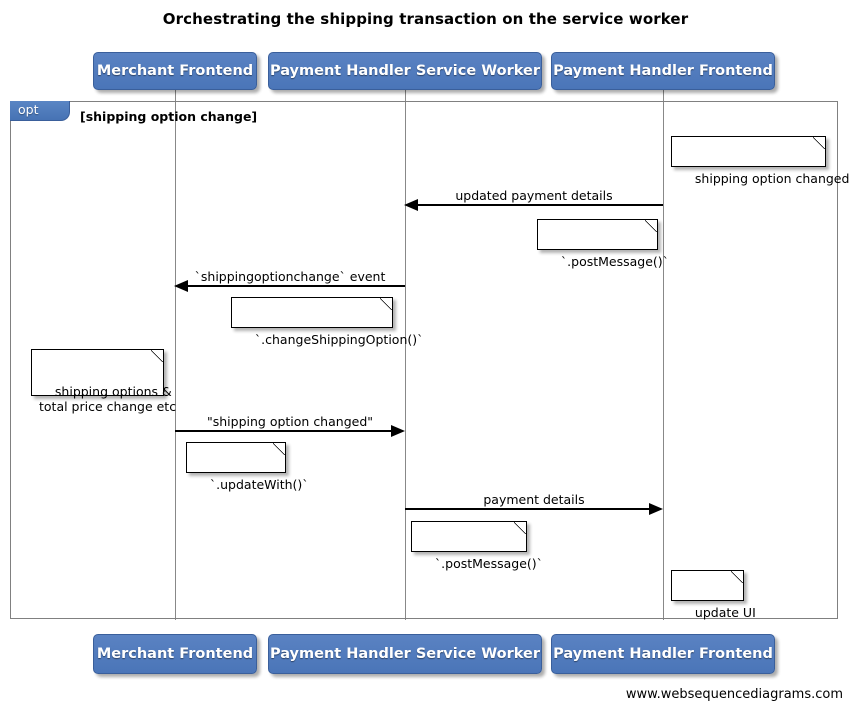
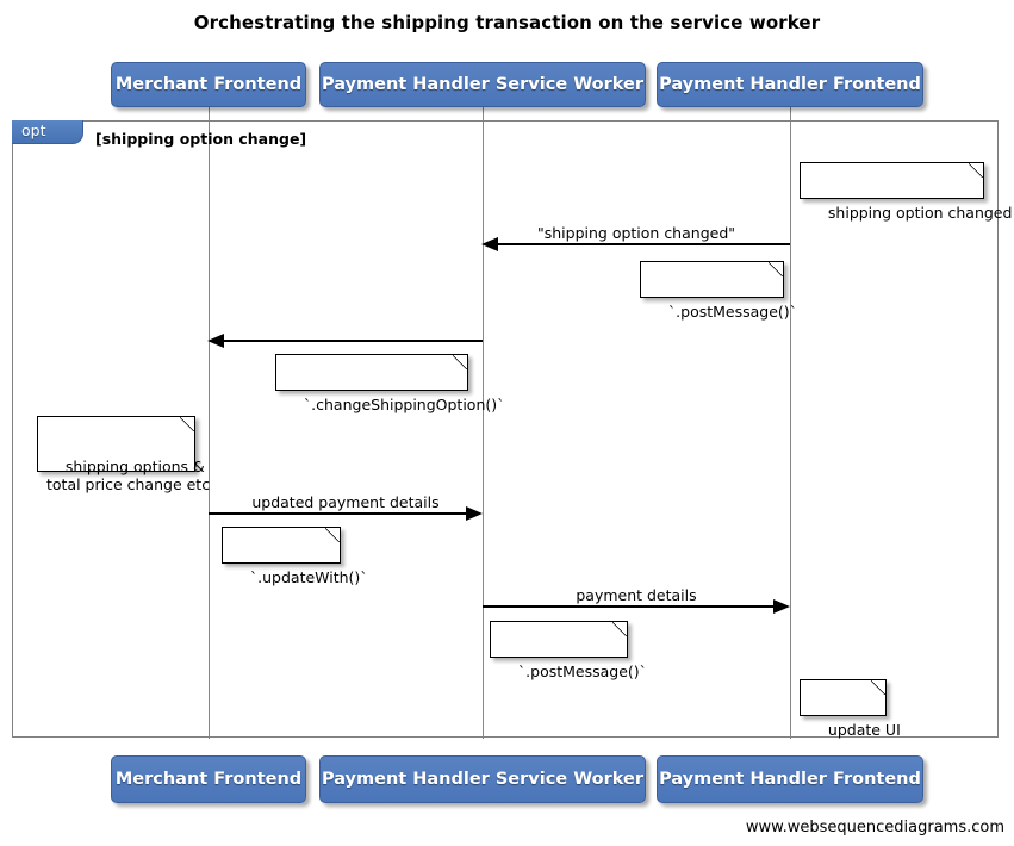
  Orchestrating the shipping transaction on the service worker
  Merchant Frontend
  Payment Handler Service Worker
  Payment Handler Frontend
  opt
  [shipping option change]
  shipping option changed
- updated payment details
+ "shipping option changed"
  `.postMessage()`
- `shippingoptionchange` event
  `.changeShippingOption()`
  shipping options &
  total price change etc
- "shipping option changed"
+ updated payment details
  `.updateWith()`
  payment details
  `.postMessage()`
  update UI
  Merchant Frontend
  Payment Handler Service Worker
  Payment Handler Frontend
  www.websequencediagrams.com
